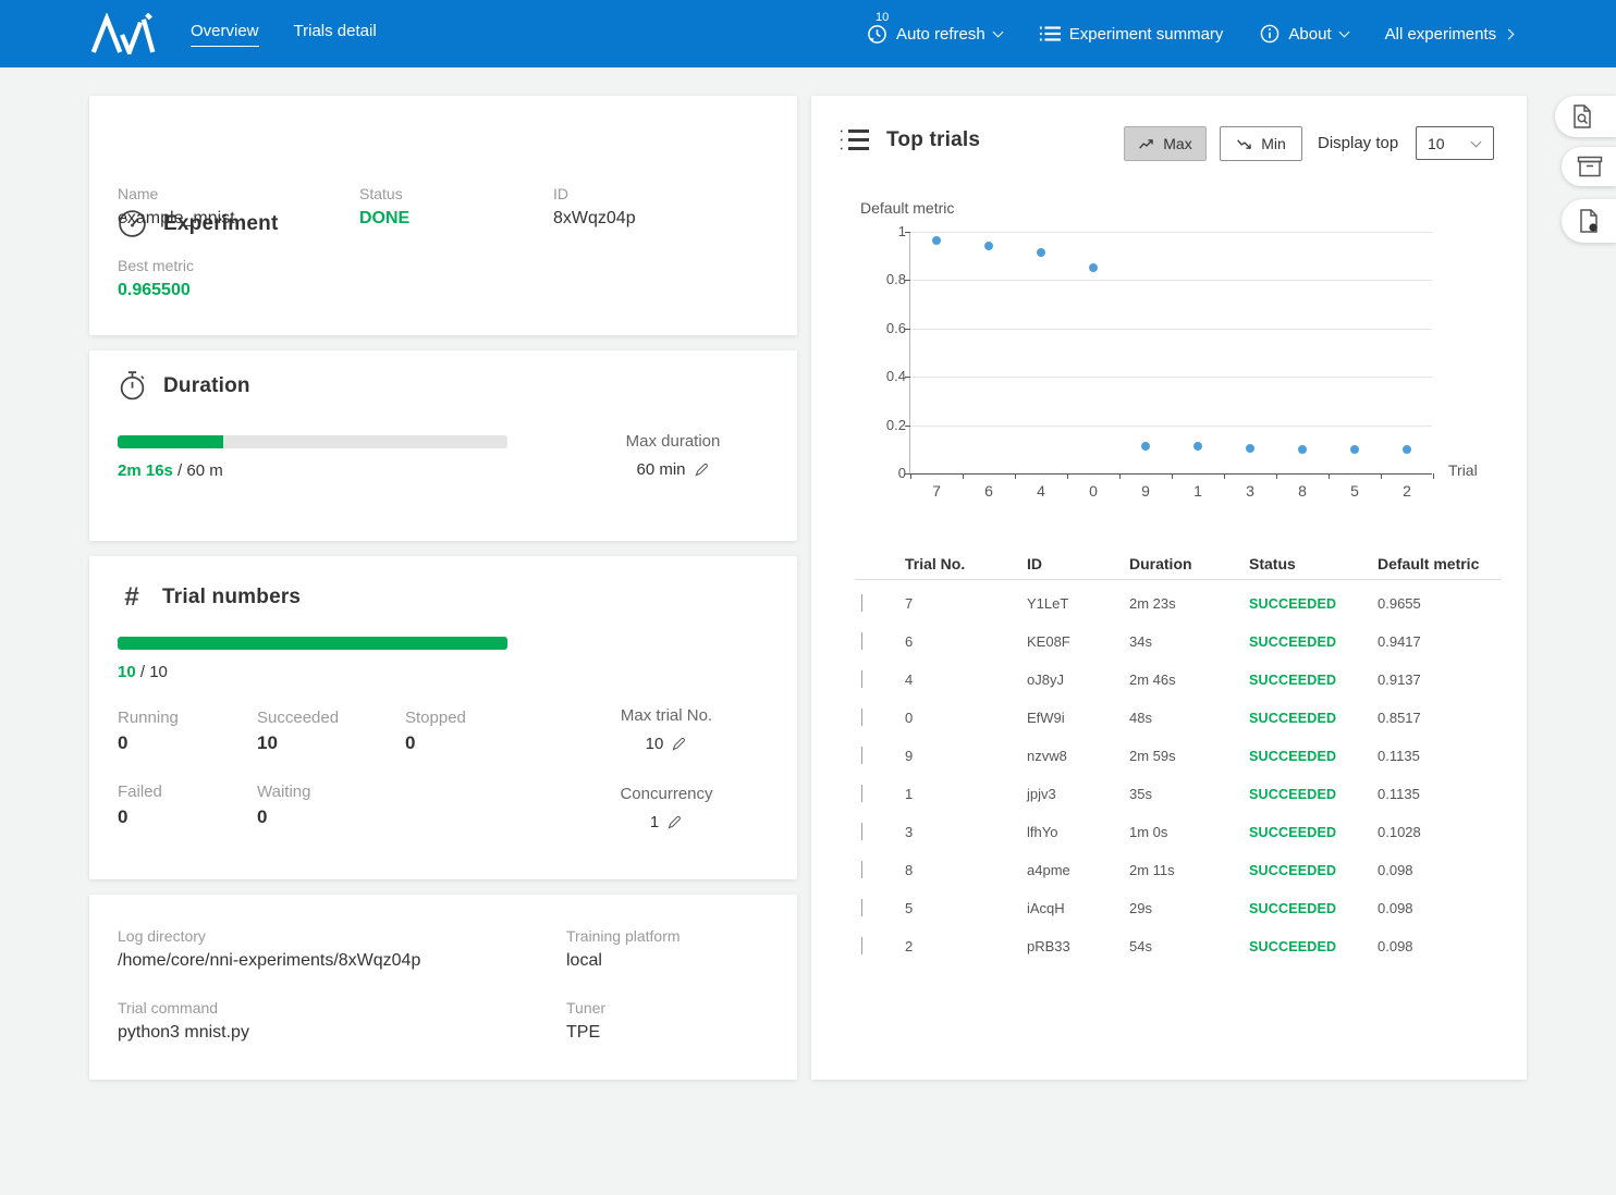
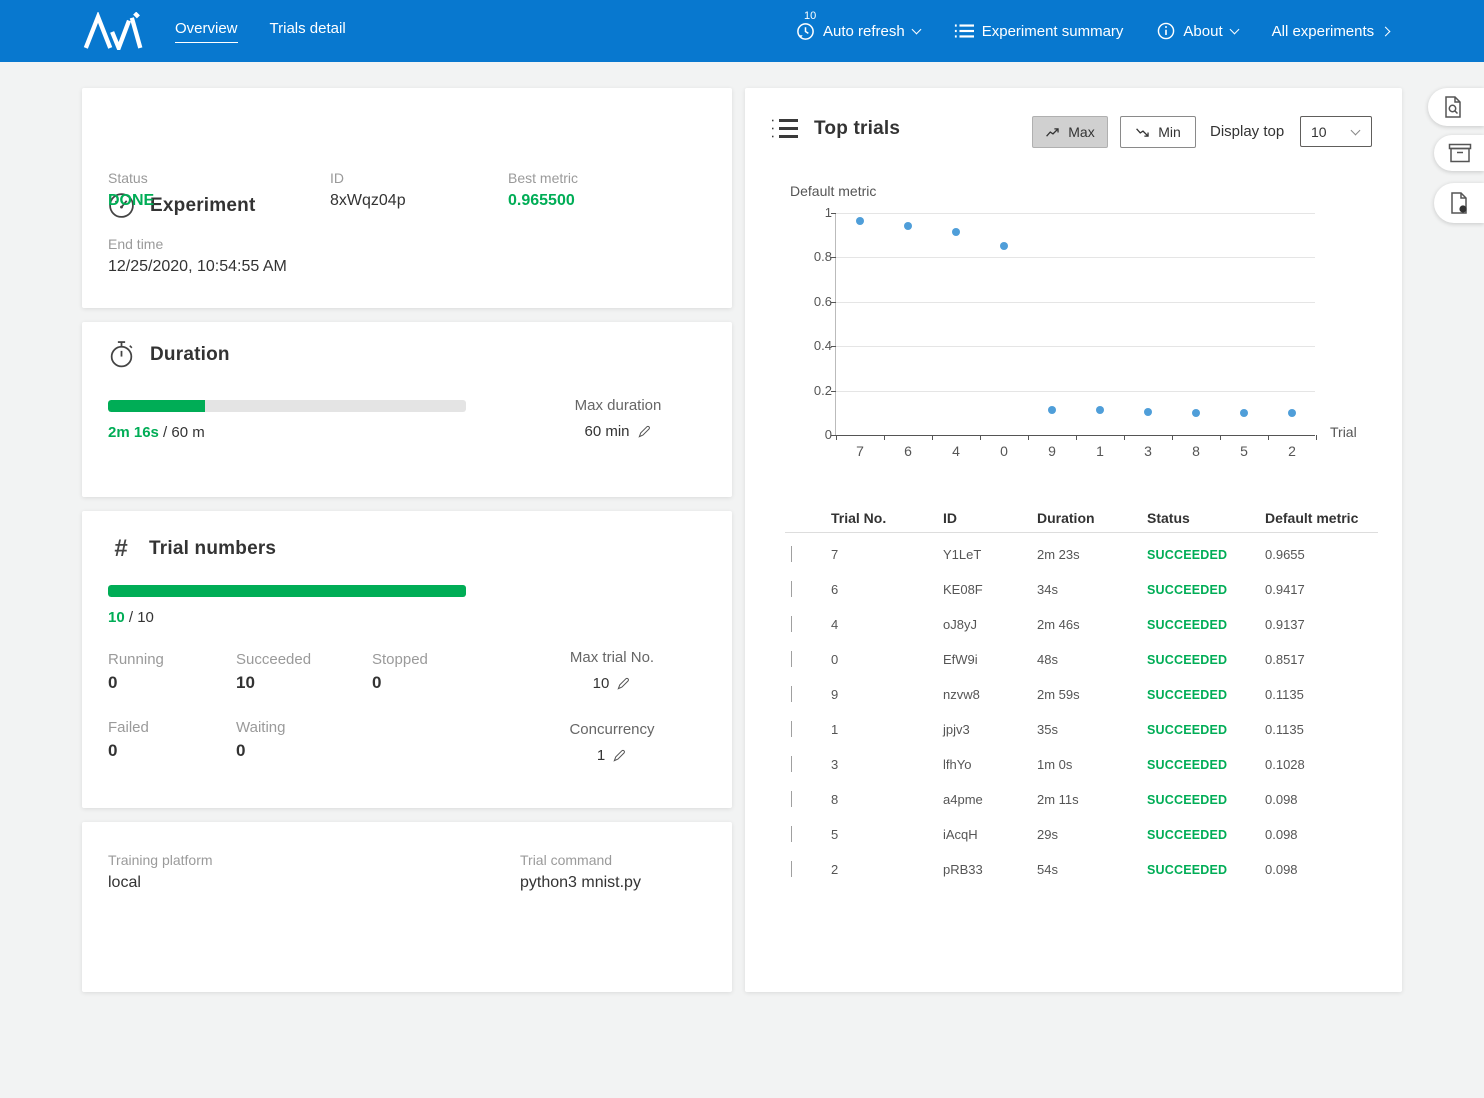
  Overview
  Trials detail
  10
  Auto refresh
  Experiment summary
  About
  All experiments
  Experiment
- Name
- example_mnist
  Status
  DONE
  ID
  8xWqz04p
  Best metric
  0.965500
+ End time
+ 12/25/2020, 10:54:55 AM
  Duration
  2m 16s / 60 m
  Max duration
  60 min
  #
  Trial numbers
  10 / 10
  Running
  0
  Succeeded
  10
  Stopped
  0
  Failed
  0
  Waiting
  0
  Max trial No.
  10
  Concurrency
  1
- Log directory
- /home/core/nni-experiments/8xWqz04p
  Training platform
  local
  Trial command
  python3 mnist.py
- Tuner
- TPE
  Top trials
  Max
  Min
  Display top
  10
  Default metric
  0
  0.2
  0.4
  0.6
  0.8
  1
  7
  6
  4
  0
  9
  1
  3
  8
  5
  2
  Trial
  Trial No.
  ID
  Duration
  Status
  Default metric
  7
  Y1LeT
  2m 23s
  SUCCEEDED
  0.9655
  6
  KE08F
  34s
  SUCCEEDED
  0.9417
  4
  oJ8yJ
  2m 46s
  SUCCEEDED
  0.9137
  0
  EfW9i
  48s
  SUCCEEDED
  0.8517
  9
  nzvw8
  2m 59s
  SUCCEEDED
  0.1135
  1
  jpjv3
  35s
  SUCCEEDED
  0.1135
  3
  lfhYo
  1m 0s
  SUCCEEDED
  0.1028
  8
  a4pme
  2m 11s
  SUCCEEDED
  0.098
  5
  iAcqH
  29s
  SUCCEEDED
  0.098
  2
  pRB33
  54s
  SUCCEEDED
  0.098
